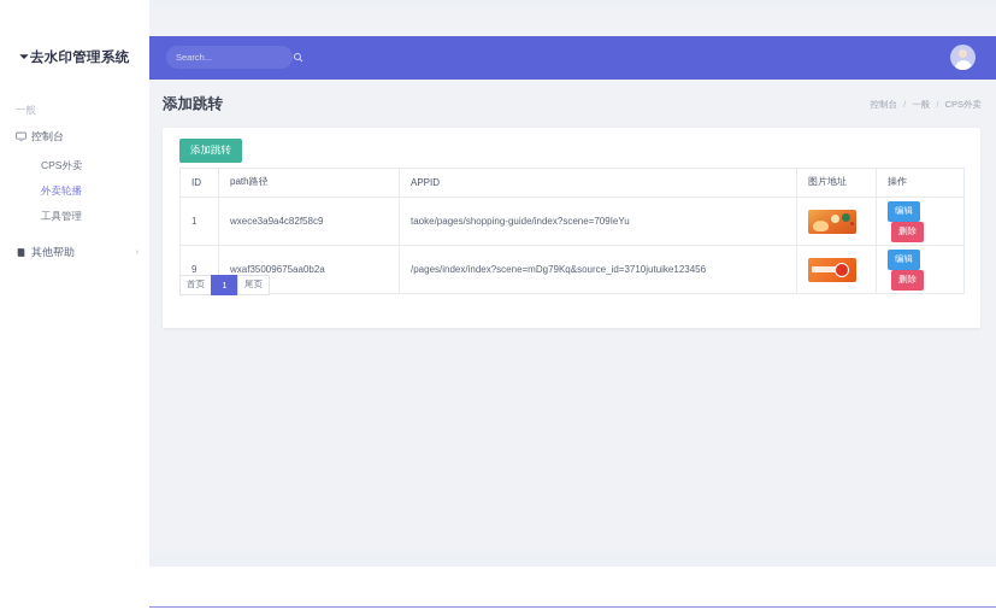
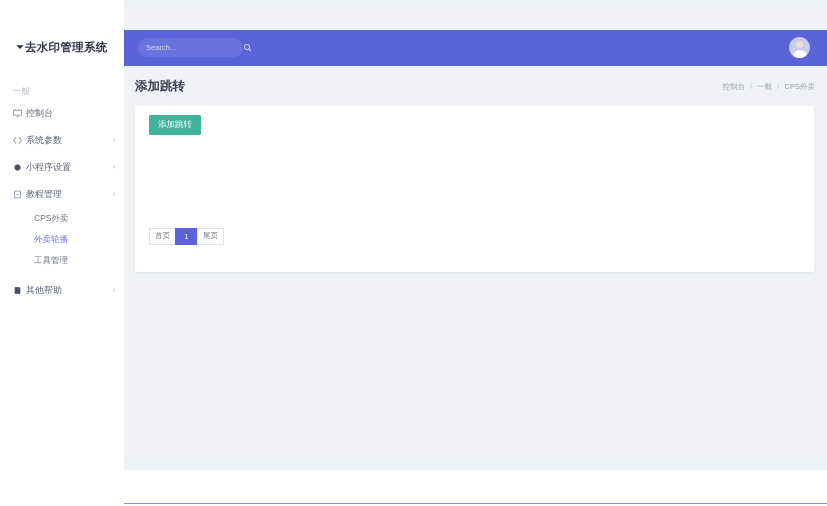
  ⏷去水印管理系统
  一般
  控制台
+ 系统参数
+ 小程序设置
+ 教程管理
  CPS外卖
  外卖轮播
  工具管理
  其他帮助
  Search...
  添加跳转
  控制台 / 一般 / CPS外卖
  添加跳转
- ID	path路径	APPID	图片地址	操作
- 1	wxece3a9a4c82f58c9	taoke/pages/shopping-guide/index?scene=709IeYu		编辑删除
- 9	wxaf35009675aa0b2a	/pages/index/index?scene=mDg79Kq&source_id=3710jutuike123456		编辑删除
  首页
  1
  尾页
